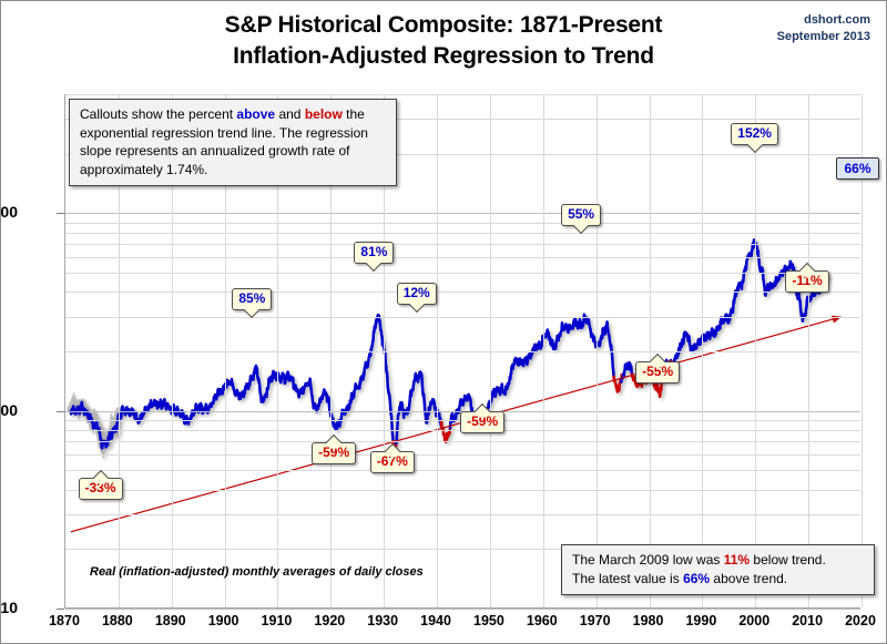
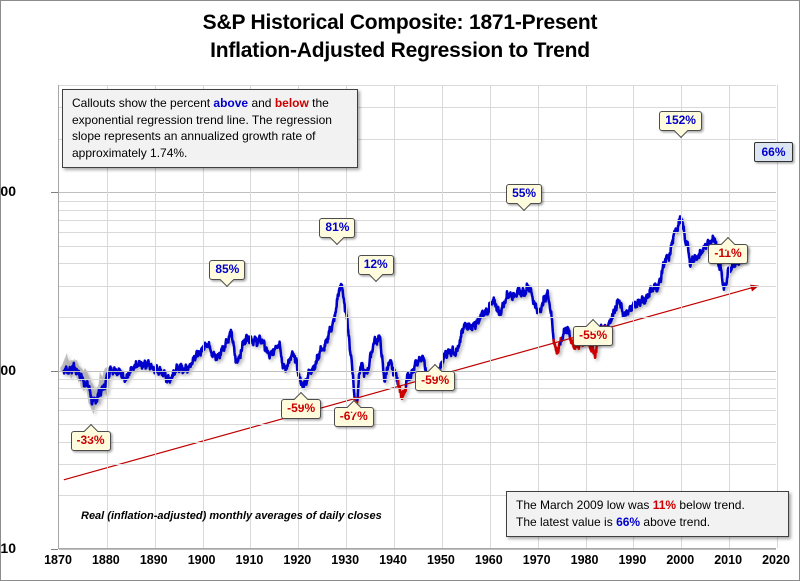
  S&P Historical Composite: 1871-Present
  Inflation-Adjusted Regression to Trend
- dshort.com
- September 2013
  Callouts show the percent above and below the exponential regression trend line. The regression slope represents an annualized growth rate of approximately 1.74%.
  The March 2009 low was 11% below trend.
  The latest value is 66% above trend.
  Real (inflation-adjusted) monthly averages of daily closes
  10
  1870
  1880
  1890
  1900
  1910
  1920
  1930
  1940
  1950
  1960
  1970
  1980
  1990
  2000
  2010
  2020
  -33%
  85%
  -59%
  81%
  -67%
  12%
  -59%
  55%
  -55%
  152%
  -11%
  66%
